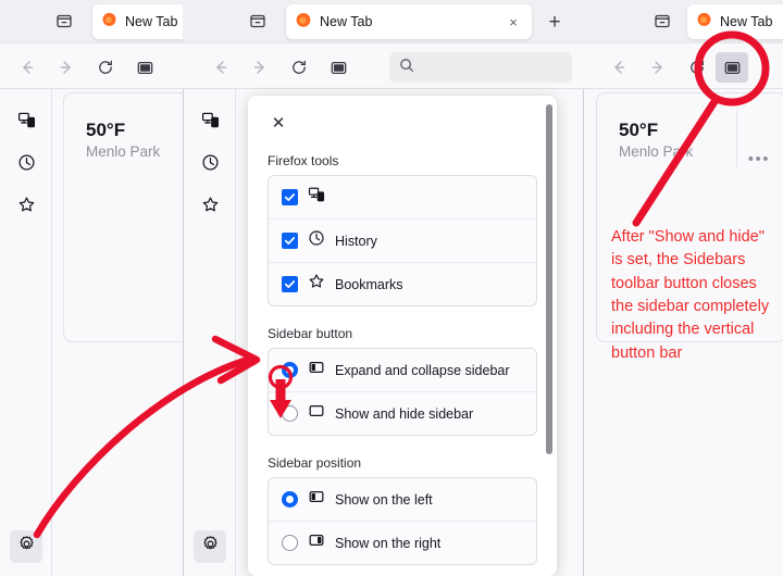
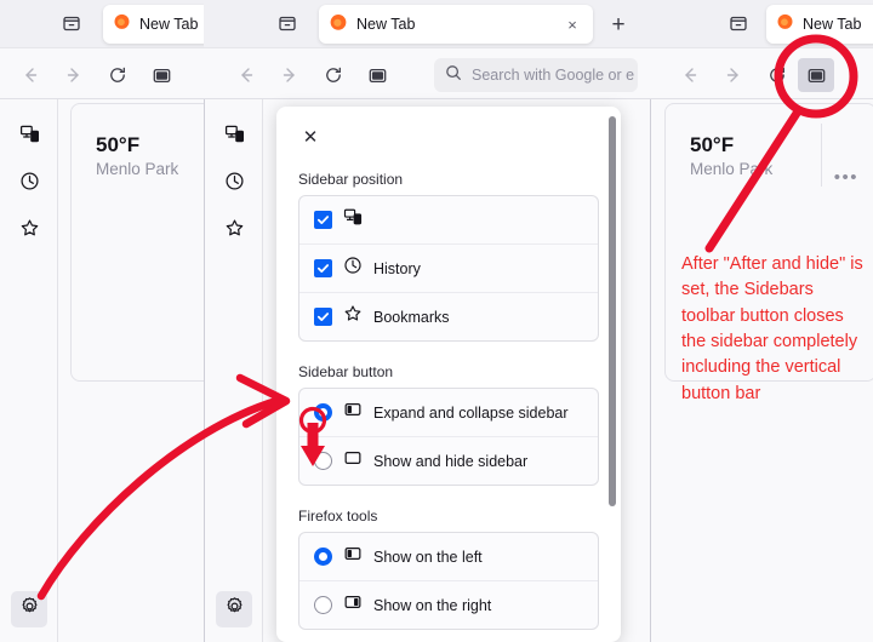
  New Tab
  50°F
  Menlo Park
  New Tab
  ×
  +
+ Search with Google or e
  New Tab
  50°F
  Menlo Pak
  •••
  ✕
- Firefox tools
+ Sidebar position
  History
  Bookmarks
  Sidebar button
  Expand and collapse sidebar
  Show and hide sidebar
- Sidebar position
+ Firefox tools
  Show on the left
  Show on the right
- After "Show and hide" is set, the Sidebars toolbar button closes the sidebar completely including the vertical button bar
+ After "After and hide" is set, the Sidebars toolbar button closes the sidebar completely including the vertical button bar
